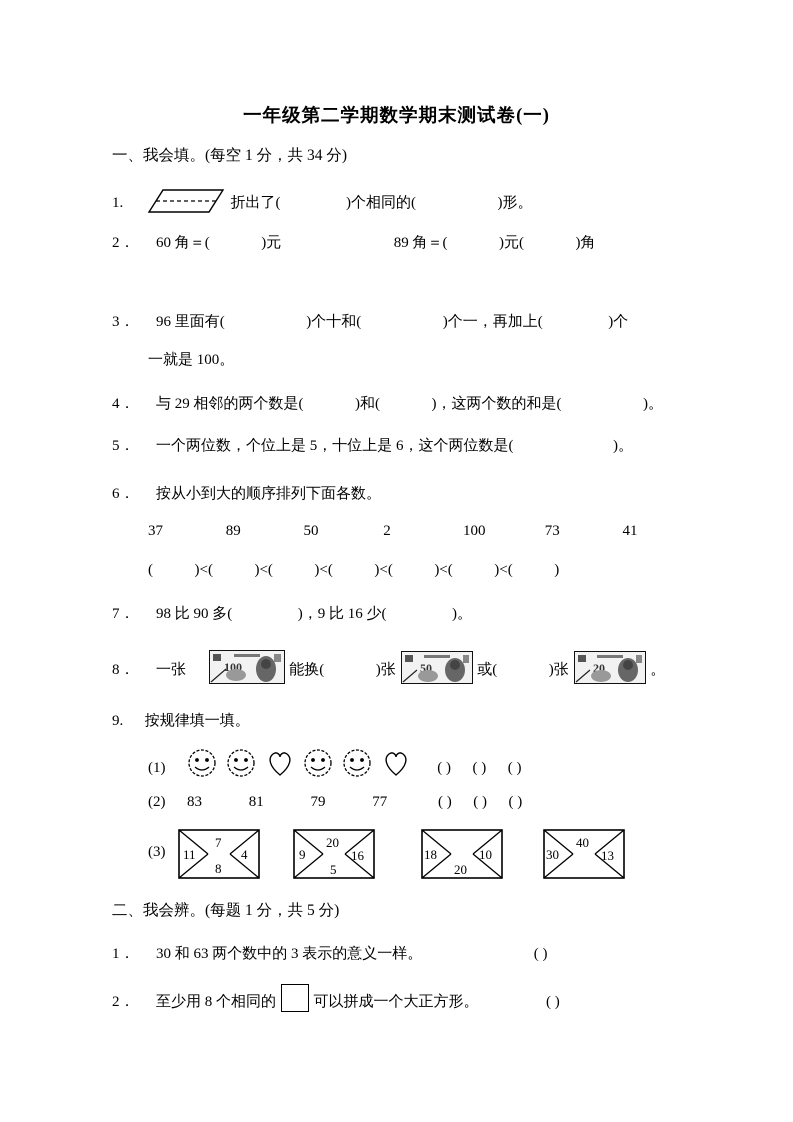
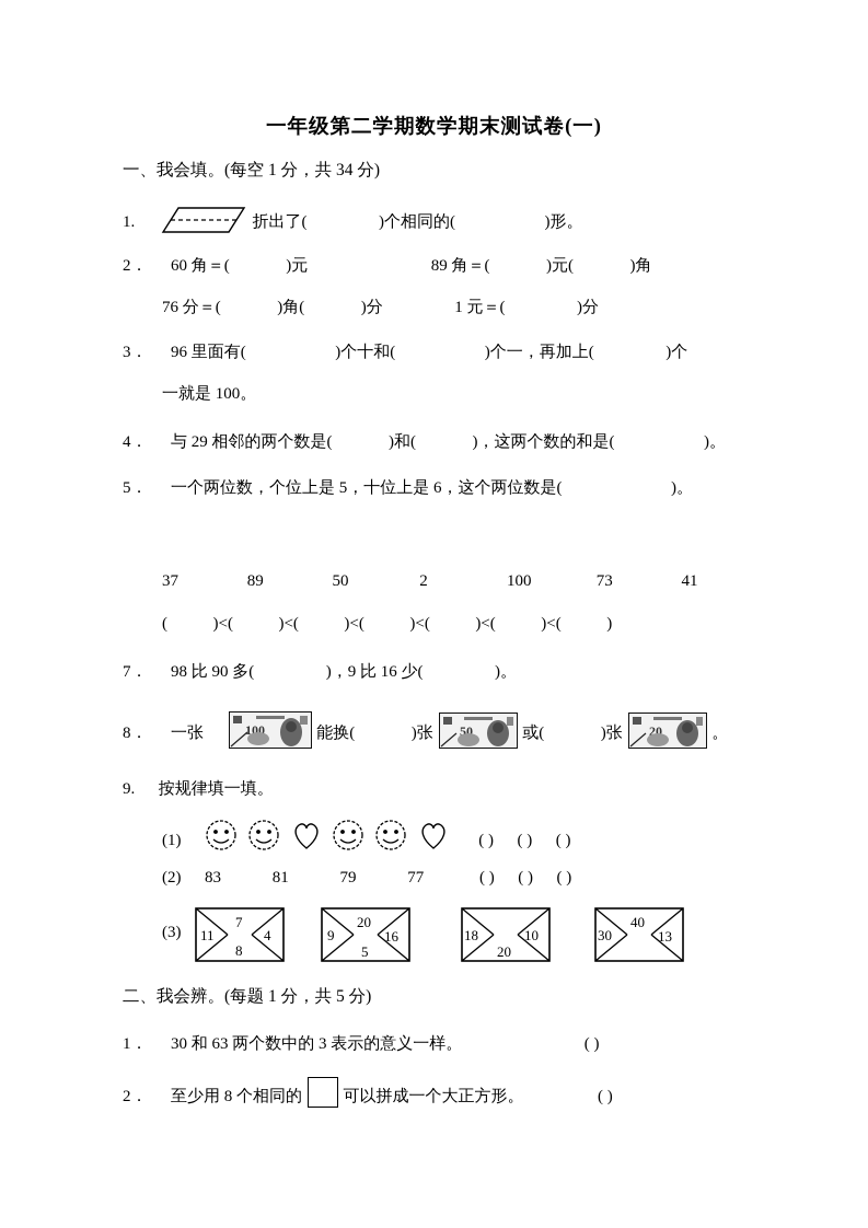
  一年级第二学期数学期末测试卷(一)
  一、我会填。(每空 1 分，共 34 分)
  1. 折出了( )个相同的( )形。
  2． 60 角＝( )元 89 角＝( )元( )角
+ 76 分＝( )角( )分 1 元＝( )分
  3． 96 里面有( )个十和( )个一，再加上( )个
  一就是 100。
  4． 与 29 相邻的两个数是( )和( )，这两个数的和是( )。
  5． 一个两位数，个位上是 5，十位上是 6，这个两位数是( )。
- 6． 按从小到大的顺序排列下面各数。
  37 89 50 2 100 73 41
  ( )<( )<( )<( )<( )<( )<( )
  7． 98 比 90 多( )，9 比 16 少( )。
  8． 一张
  100
  能换( )张
  50
  或( )张
  20
  。
  9. 按规律填一填。
  (1) ( ) ( ) ( )
  (2) 83 81 79 77 ( ) ( ) ( )
  (3)
  11
  7
  8
  4
  9
  20
  5
  16
  18
  20
  10
  30
  40
  13
  二、我会辨。(每题 1 分，共 5 分)
  1． 30 和 63 两个数中的 3 表示的意义一样。 ( )
  2． 至少用 8 个相同的 可以拼成一个大正方形。 ( )
